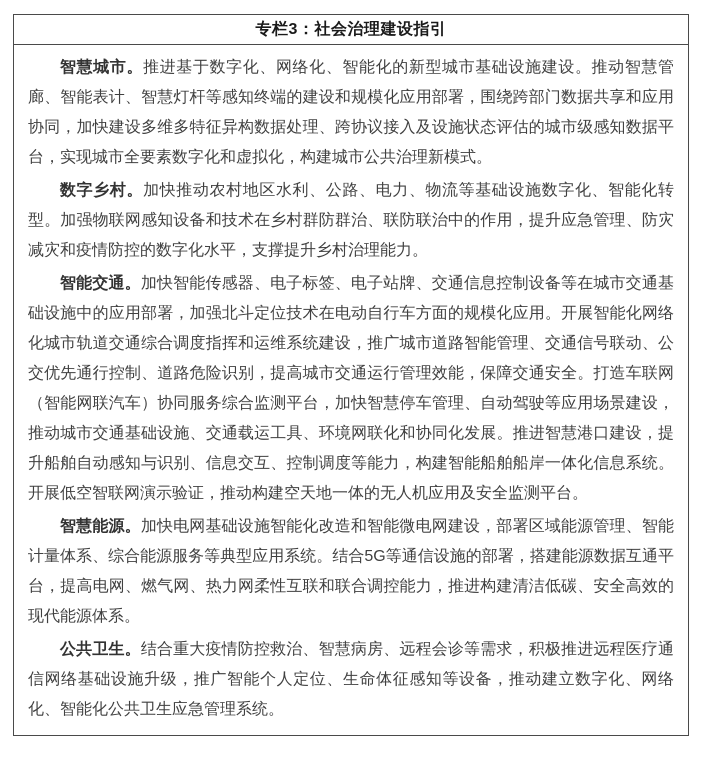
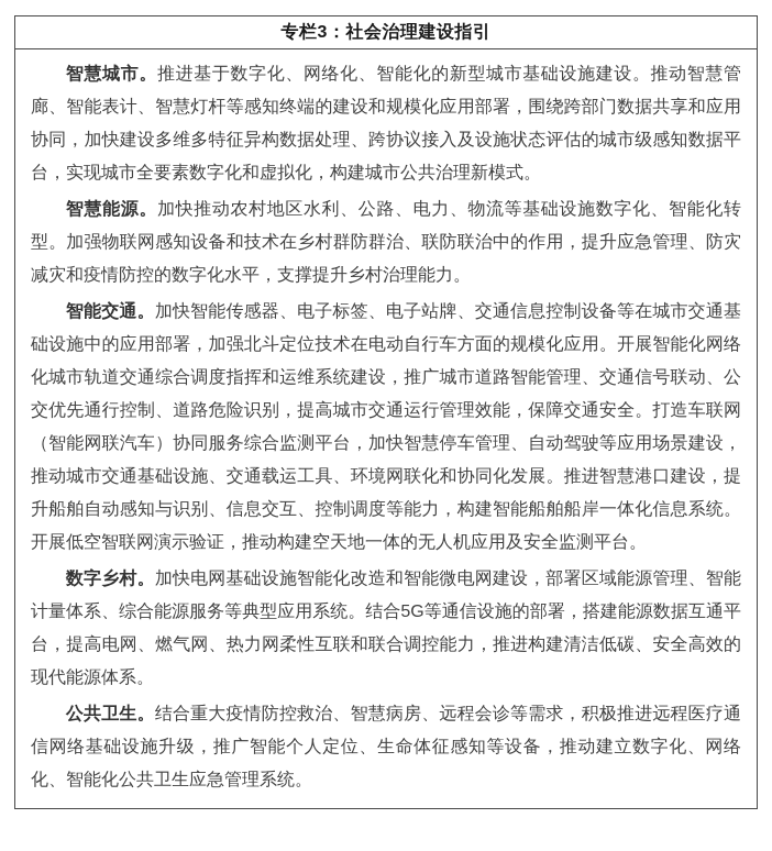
  专栏3：社会治理建设指引
  智慧城市。推进基于数字化、网络化、智能化的新型城市基础设施建设。推动智慧管廊、智能表计、智慧灯杆等感知终端的建设和规模化应用部署，围绕跨部门数据共享和应用协同，加快建设多维多特征异构数据处理、跨协议接入及设施状态评估的城市级感知数据平台，实现城市全要素数字化和虚拟化，构建城市公共治理新模式。
- 数字乡村。加快推动农村地区水利、公路、电力、物流等基础设施数字化、智能化转型。加强物联网感知设备和技术在乡村群防群治、联防联治中的作用，提升应急管理、防灾减灾和疫情防控的数字化水平，支撑提升乡村治理能力。
+ 智慧能源。加快推动农村地区水利、公路、电力、物流等基础设施数字化、智能化转型。加强物联网感知设备和技术在乡村群防群治、联防联治中的作用，提升应急管理、防灾减灾和疫情防控的数字化水平，支撑提升乡村治理能力。
  智能交通。加快智能传感器、电子标签、电子站牌、交通信息控制设备等在城市交通基础设施中的应用部署，加强北斗定位技术在电动自行车方面的规模化应用。开展智能化网络化城市轨道交通综合调度指挥和运维系统建设，推广城市道路智能管理、交通信号联动、公交优先通行控制、道路危险识别，提高城市交通运行管理效能，保障交通安全。打造车联网（智能网联汽车）协同服务综合监测平台，加快智慧停车管理、自动驾驶等应用场景建设，推动城市交通基础设施、交通载运工具、环境网联化和协同化发展。推进智慧港口建设，提升船舶自动感知与识别、信息交互、控制调度等能力，构建智能船舶船岸一体化信息系统。开展低空智联网演示验证，推动构建空天地一体的无人机应用及安全监测平台。
- 智慧能源。加快电网基础设施智能化改造和智能微电网建设，部署区域能源管理、智能计量体系、综合能源服务等典型应用系统。结合5G等通信设施的部署，搭建能源数据互通平台，提高电网、燃气网、热力网柔性互联和联合调控能力，推进构建清洁低碳、安全高效的现代能源体系。
+ 数字乡村。加快电网基础设施智能化改造和智能微电网建设，部署区域能源管理、智能计量体系、综合能源服务等典型应用系统。结合5G等通信设施的部署，搭建能源数据互通平台，提高电网、燃气网、热力网柔性互联和联合调控能力，推进构建清洁低碳、安全高效的现代能源体系。
  公共卫生。结合重大疫情防控救治、智慧病房、远程会诊等需求，积极推进远程医疗通信网络基础设施升级，推广智能个人定位、生命体征感知等设备，推动建立数字化、网络化、智能化公共卫生应急管理系统。
